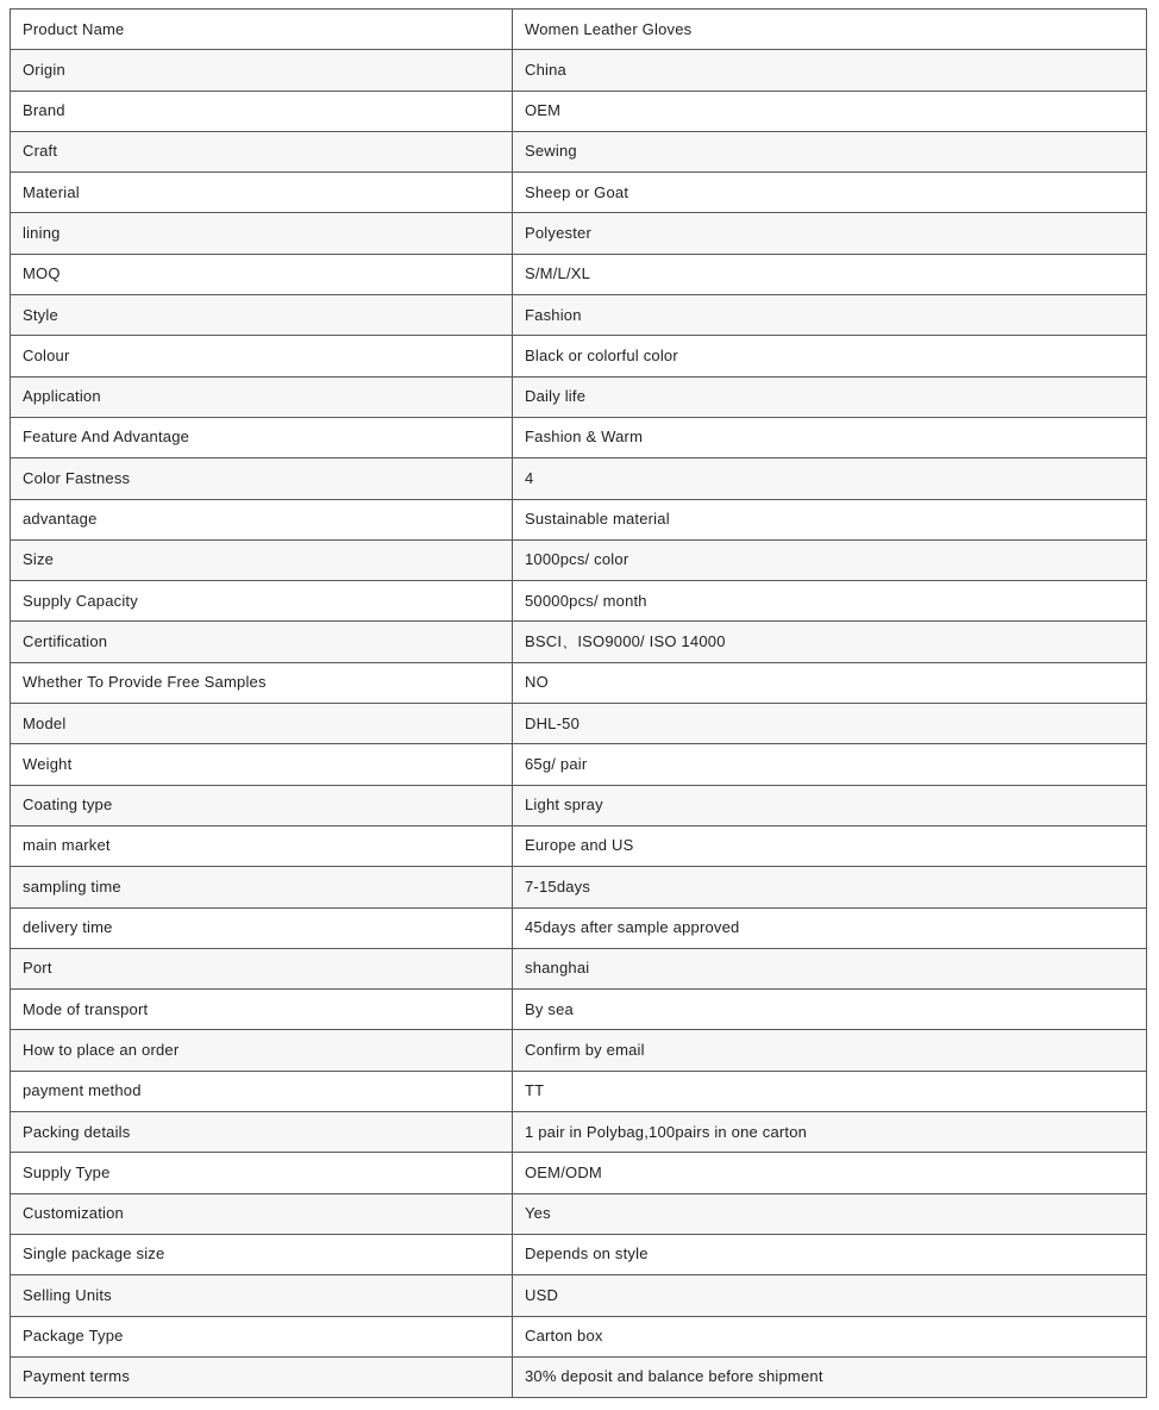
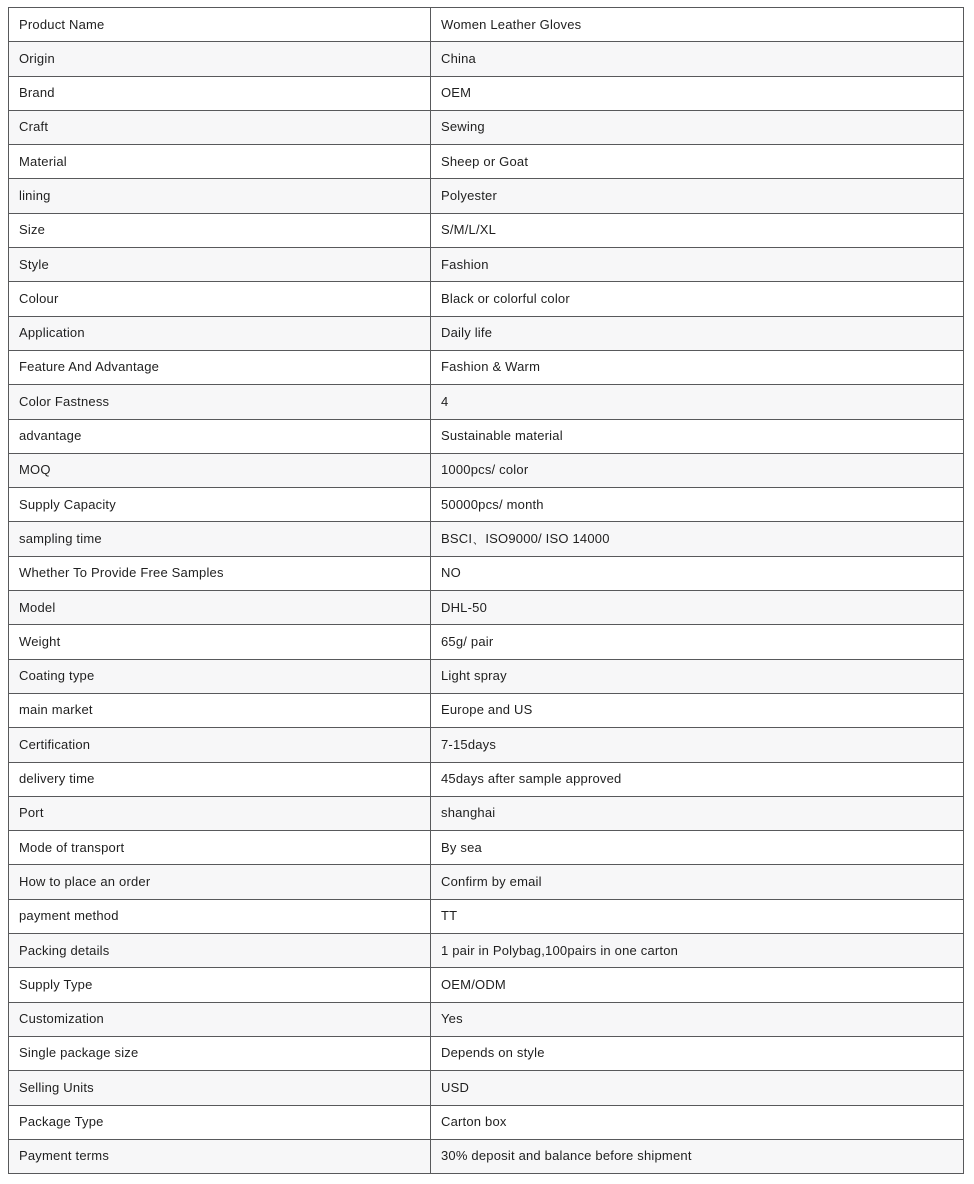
  Product Name	Women Leather Gloves
  Origin	China
  Brand	OEM
  Craft	Sewing
  Material	Sheep or Goat
  lining	Polyester
- MOQ	S/M/L/XL
+ Size	S/M/L/XL
  Style	Fashion
  Colour	Black or colorful color
  Application	Daily life
  Feature And Advantage	Fashion & Warm
  Color Fastness	4
  advantage	Sustainable material
- Size	1000pcs/ color
+ MOQ	1000pcs/ color
  Supply Capacity	50000pcs/ month
- Certification	BSCI、ISO9000/ ISO 14000
+ sampling time	BSCI、ISO9000/ ISO 14000
  Whether To Provide Free Samples	NO
  Model	DHL-50
  Weight	65g/ pair
  Coating type	Light spray
  main market	Europe and US
- sampling time	7-15days
+ Certification	7-15days
  delivery time	45days after sample approved
  Port	shanghai
  Mode of transport	By sea
  How to place an order	Confirm by email
  payment method	TT
  Packing details	1 pair in Polybag,100pairs in one carton
  Supply Type	OEM/ODM
  Customization	Yes
  Single package size	Depends on style
  Selling Units	USD
  Package Type	Carton box
  Payment terms	30% deposit and balance before shipment
